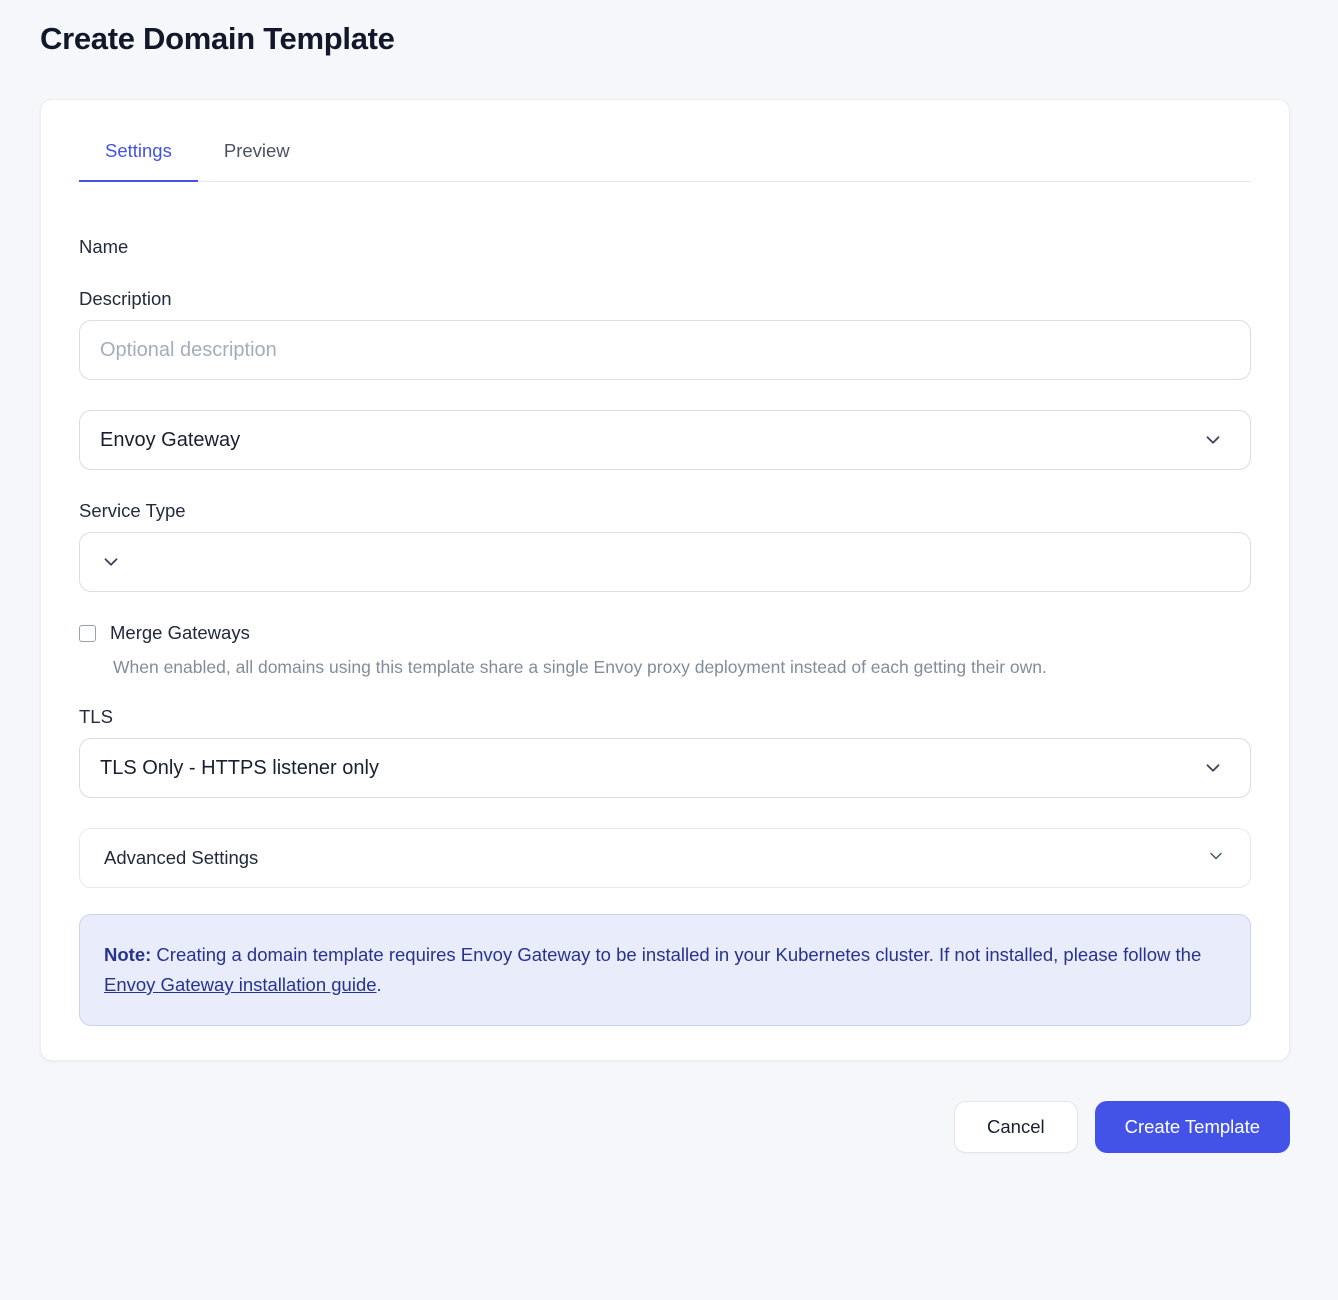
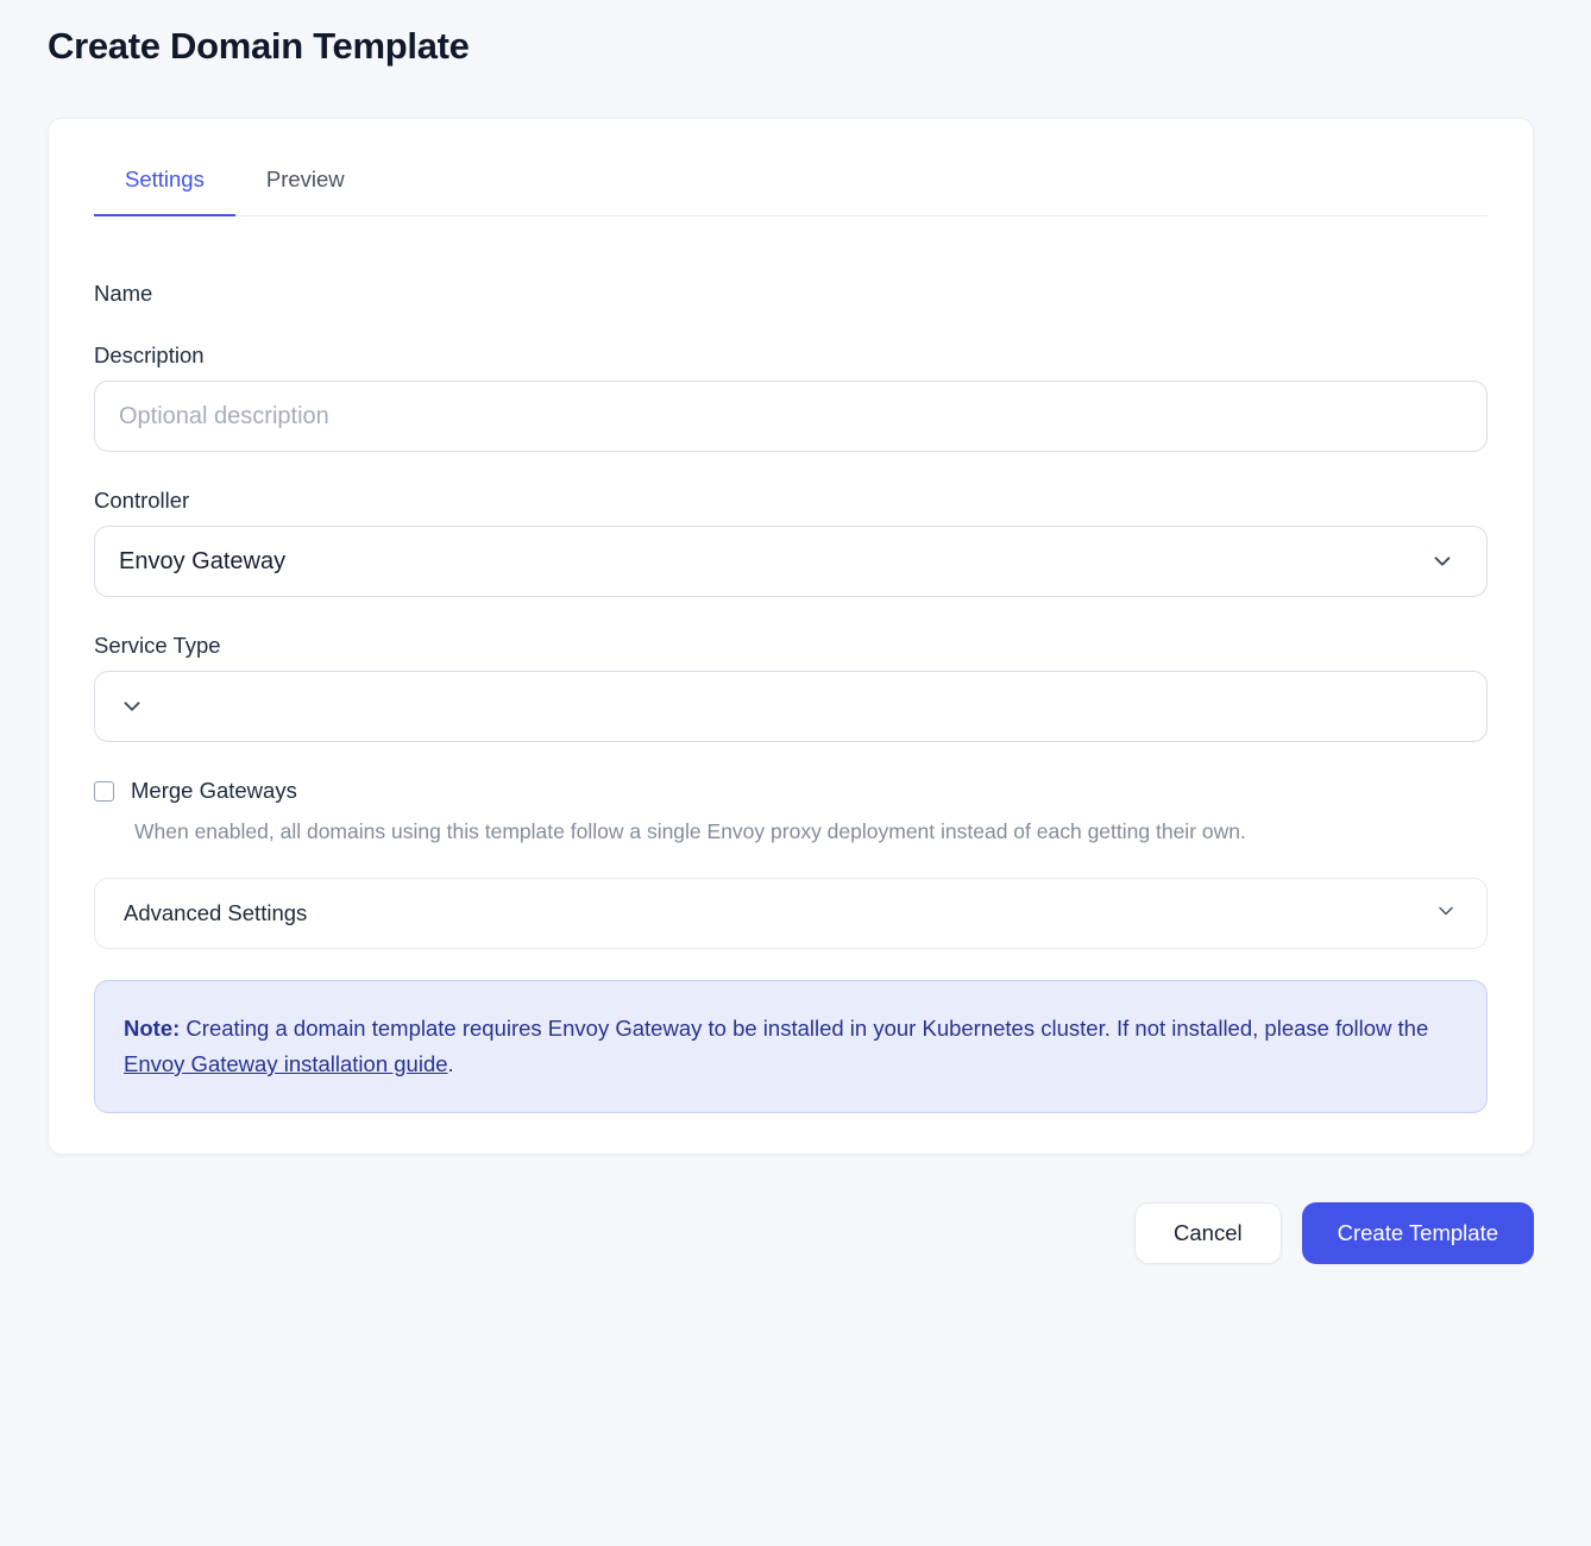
  Create Domain Template
  Settings
  Preview
  Name
  Description
  Optional description
+ Controller
  Envoy Gateway
  Service Type
  Merge Gateways
- When enabled, all domains using this template share a single Envoy proxy deployment instead of each getting their own.
+ When enabled, all domains using this template follow a single Envoy proxy deployment instead of each getting their own.
- TLS
- TLS Only - HTTPS listener only
  Advanced Settings
  Note: Creating a domain template requires Envoy Gateway to be installed in your Kubernetes cluster. If not installed, please follow the Envoy Gateway installation guide.
  Cancel
  Create Template
